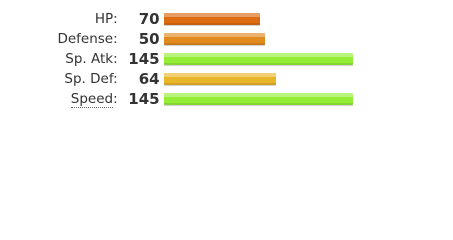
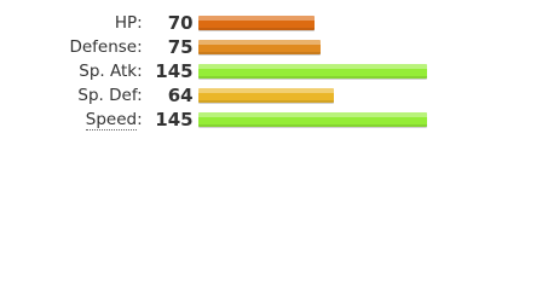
  HP:	70
- Defense:	50
+ Defense:	75
  Sp. Atk:	145
  Sp. Def:	64
  Speed:	145
